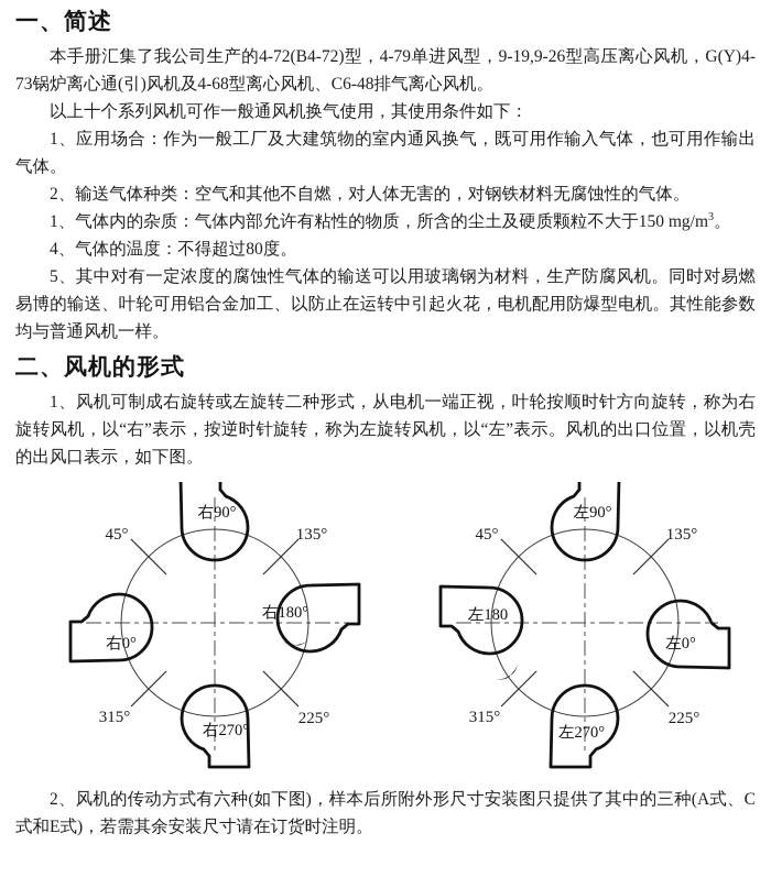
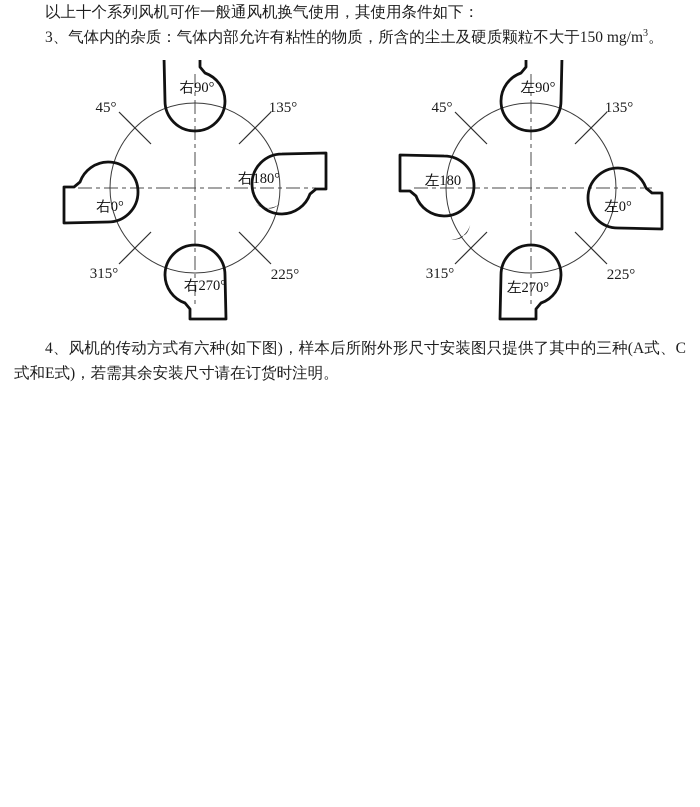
- 一、简述
- 本手册汇集了我公司生产的4-72(B4-72)型，4-79单进风型，9-19,9-26型高压离心风机，G(Y)4-73锅炉离心通(引)风机及4-68型离心风机、C6-48排气离心风机。
  以上十个系列风机可作一般通风机换气使用，其使用条件如下：
- 1、应用场合：作为一般工厂及大建筑物的室内通风换气，既可用作输入气体，也可用作输出气体。
- 2、输送气体种类：空气和其他不自燃，对人体无害的，对钢铁材料无腐蚀性的气体。
- 1、气体内的杂质：气体内部允许有粘性的物质，所含的尘土及硬质颗粒不大于150 mg/m3。
+ 3、气体内的杂质：气体内部允许有粘性的物质，所含的尘土及硬质颗粒不大于150 mg/m3。
- 4、气体的温度：不得超过80度。
- 5、其中对有一定浓度的腐蚀性气体的输送可以用玻璃钢为材料，生产防腐风机。同时对易燃易博的输送、叶轮可用铝合金加工、以防止在运转中引起火花，电机配用防爆型电机。其性能参数均与普通风机一样。
- 二、风机的形式
- 1、风机可制成右旋转或左旋转二种形式，从电机一端正视，叶轮按顺时针方向旋转，称为右旋转风机，以“右”表示，按逆时针旋转，称为左旋转风机，以“左”表示。风机的出口位置，以机壳的出风口表示，如下图。
  45°
  135°
  315°
  225°
  右90°
  右180°
  右0°
  右270°
  45°
  135°
  315°
  225°
  左90°
  左180
  左0°
  左270°
- 2、风机的传动方式有六种(如下图)，样本后所附外形尺寸安装图只提供了其中的三种(A式、C式和E式)，若需其余安装尺寸请在订货时注明。
+ 4、风机的传动方式有六种(如下图)，样本后所附外形尺寸安装图只提供了其中的三种(A式、C式和E式)，若需其余安装尺寸请在订货时注明。
